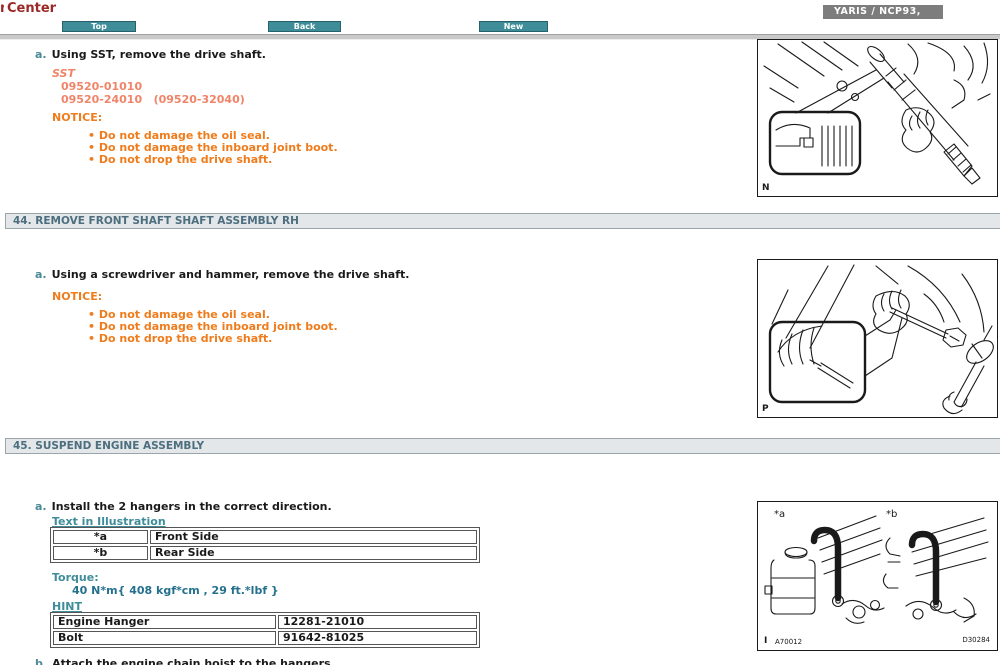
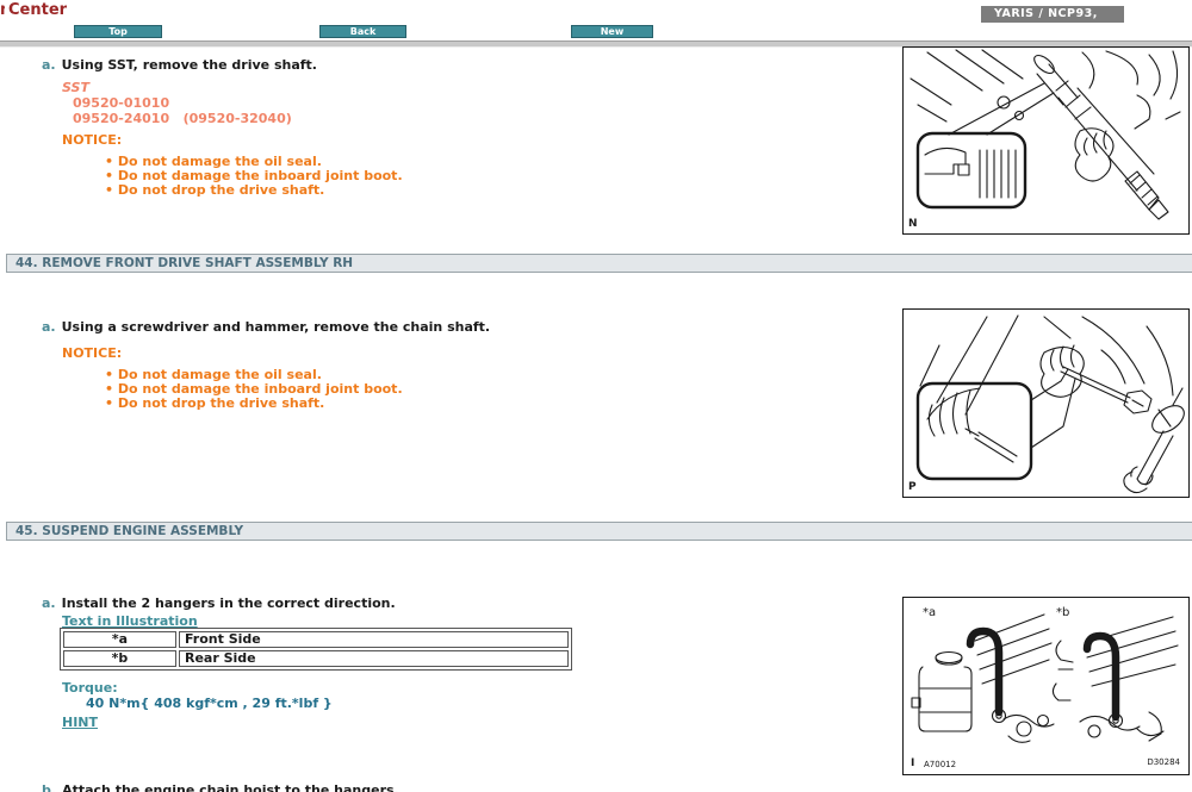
  Center
  Top
  Back
  New
  YARIS / NCP93,
  a. Using SST, remove the drive shaft.
  SST
  09520-01010
  09520-24010 (09520-32040)
  NOTICE:
  Do not damage the oil seal.
  Do not damage the inboard joint boot.
  Do not drop the drive shaft.
  N
- 44. REMOVE FRONT SHAFT SHAFT ASSEMBLY RH
+ 44. REMOVE FRONT DRIVE SHAFT ASSEMBLY RH
- a. Using a screwdriver and hammer, remove the drive shaft.
+ a. Using a screwdriver and hammer, remove the chain shaft.
  NOTICE:
  Do not damage the oil seal.
  Do not damage the inboard joint boot.
  Do not drop the drive shaft.
  P
  45. SUSPEND ENGINE ASSEMBLY
  a. Install the 2 hangers in the correct direction.
  Text in Illustration
  *a	Front Side
  *b	Rear Side
  Torque:
  40 N*m{ 408 kgf*cm , 29 ft.*lbf }
  HINT
- Engine Hanger	12281-21010
- Bolt	91642-81025
  b. Attach the engine chain hoist to the hangers.
  *a
  *b
  I
  A70012
  D30284
